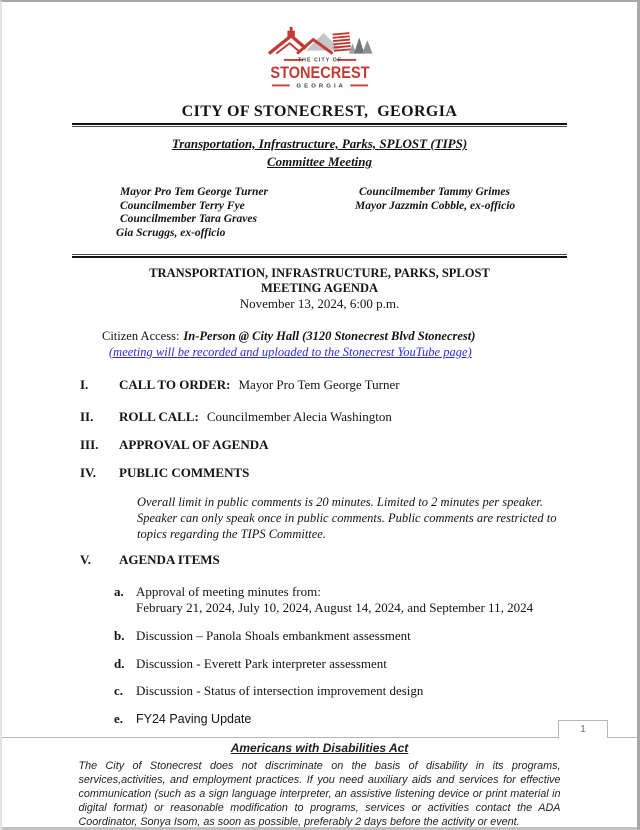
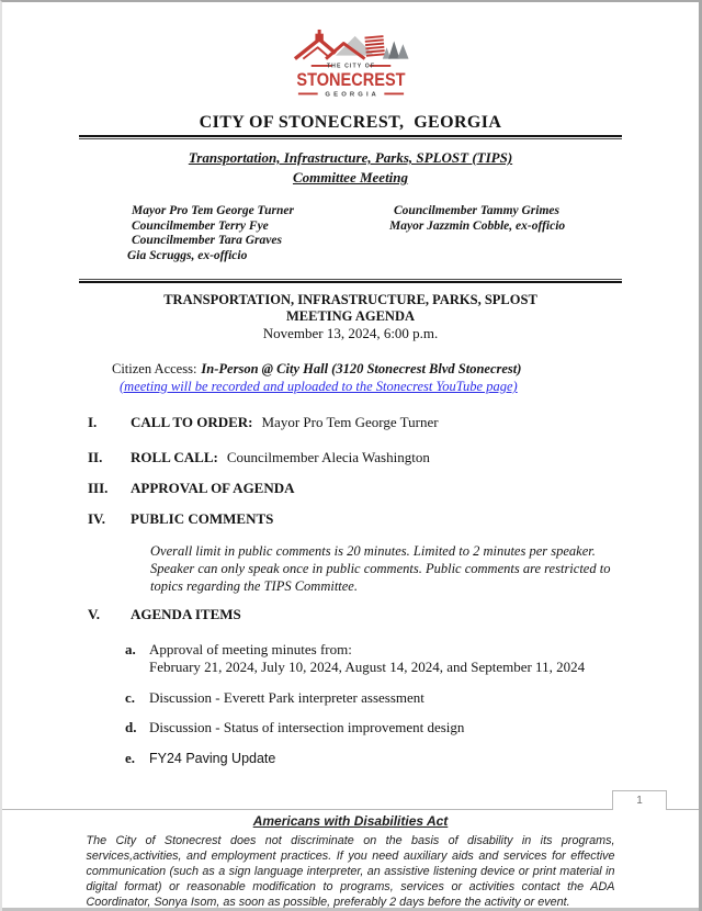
  STONECREST
  CITY OF STONECREST, GEORGIA
  Transportation, Infrastructure, Parks, SPLOST (TIPS)
  Committee Meeting
  Mayor Pro Tem George Turner
  Councilmember Terry Fye
  Councilmember Tara Graves
  Gia Scruggs, ex-officio
  Councilmember Tammy Grimes
  Mayor Jazzmin Cobble, ex-officio
  TRANSPORTATION, INFRASTRUCTURE, PARKS, SPLOST
  MEETING AGENDA
  November 13, 2024, 6:00 p.m.
  Citizen Access: In-Person @ City Hall (3120 Stonecrest Blvd Stonecrest)
  (meeting will be recorded and uploaded to the Stonecrest YouTube page)
  I.
  CALL TO ORDER: Mayor Pro Tem George Turner
  II.
  ROLL CALL: Councilmember Alecia Washington
  III.
  APPROVAL OF AGENDA
  IV.
  PUBLIC COMMENTS
  Overall limit in public comments is 20 minutes. Limited to 2 minutes per speaker. Speaker can only speak once in public comments. Public comments are restricted to topics regarding the TIPS Committee.
  V.
  AGENDA ITEMS
  a.
  Approval of meeting minutes from:
  February 21, 2024, July 10, 2024, August 14, 2024, and September 11, 2024
- b.
- Discussion – Panola Shoals embankment assessment
- d.
+ c.
  Discussion - Everett Park interpreter assessment
- c.
+ d.
  Discussion - Status of intersection improvement design
  e.
  FY24 Paving Update
  1
  Americans with Disabilities Act
  The City of Stonecrest does not discriminate on the basis of disability in its programs, services,activities, and employment practices. If you need auxiliary aids and services for effective communication (such as a sign language interpreter, an assistive listening device or print material in digital format) or reasonable modification to programs, services or activities contact the ADA Coordinator, Sonya Isom, as soon as possible, preferably 2 days before the activity or event.
